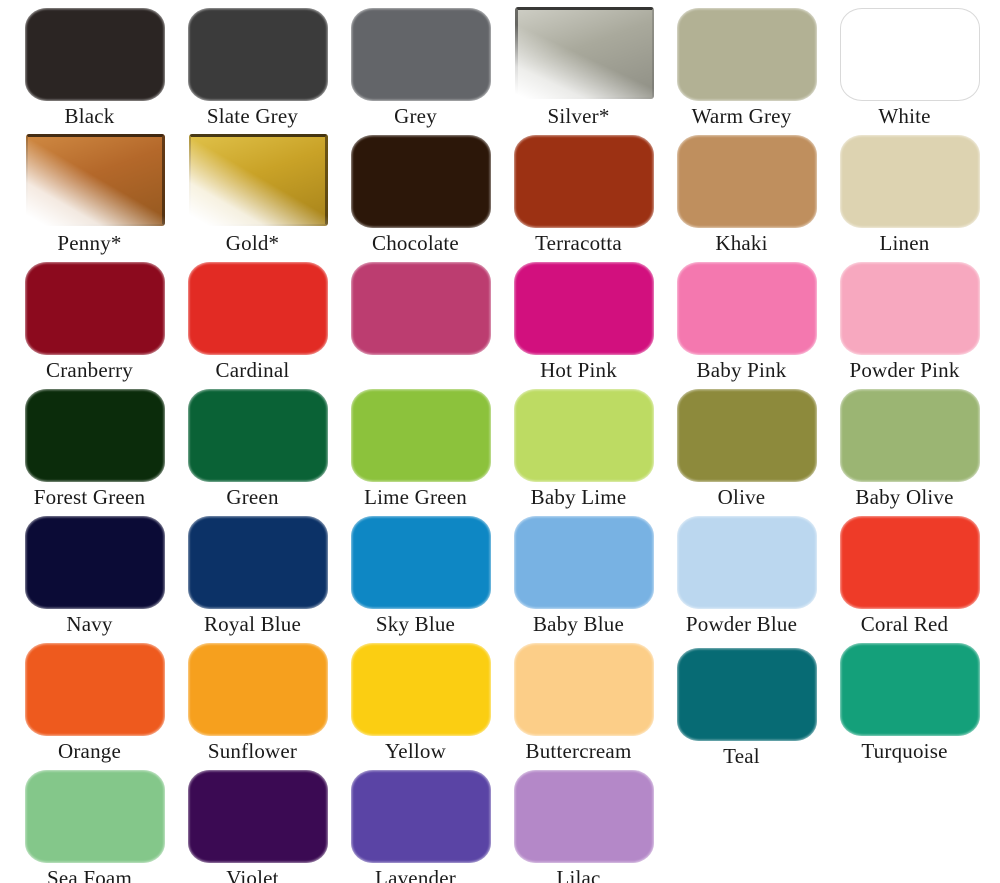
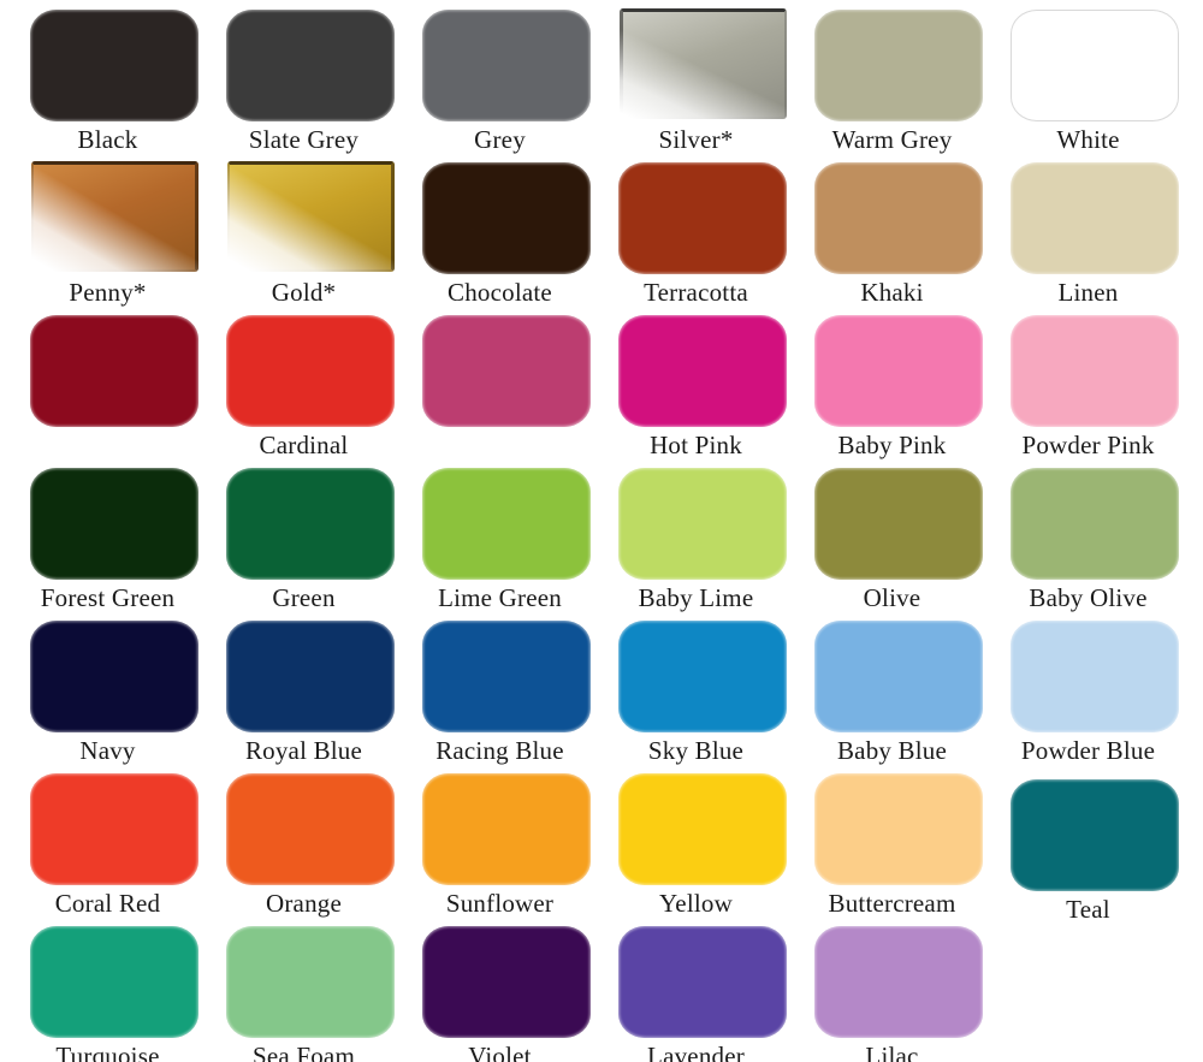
  Black
  Slate Grey
  Grey
  Silver*
  Warm Grey
  White
  Penny*
  Gold*
  Chocolate
  Terracotta
  Khaki
  Linen
- Cranberry
  Cardinal
  Hot Pink
  Baby Pink
  Powder Pink
  Forest Green
  Green
  Lime Green
  Baby Lime
  Olive
  Baby Olive
  Navy
  Royal Blue
+ Racing Blue
  Sky Blue
  Baby Blue
  Powder Blue
  Coral Red
  Orange
  Sunflower
  Yellow
  Buttercream
  Teal
  Turquoise
  Sea Foam
  Violet
  Lavender
  Lilac
